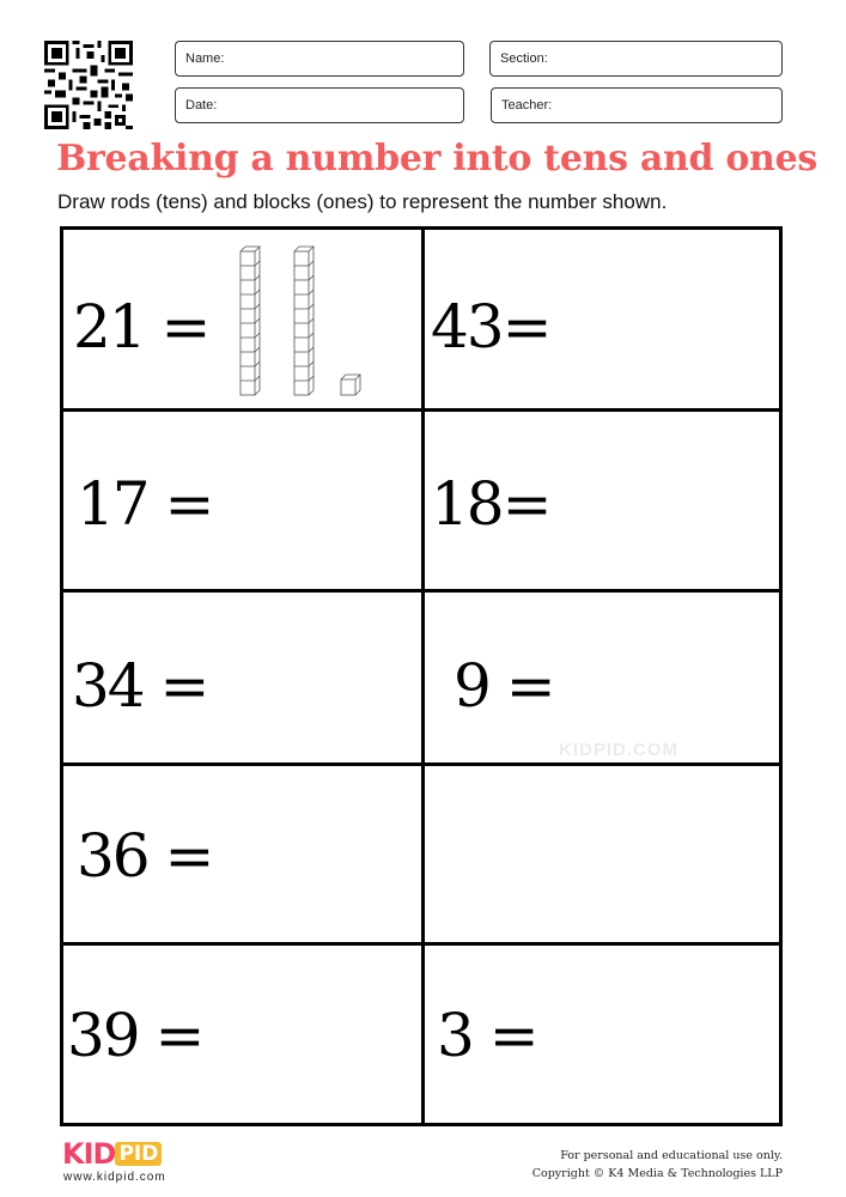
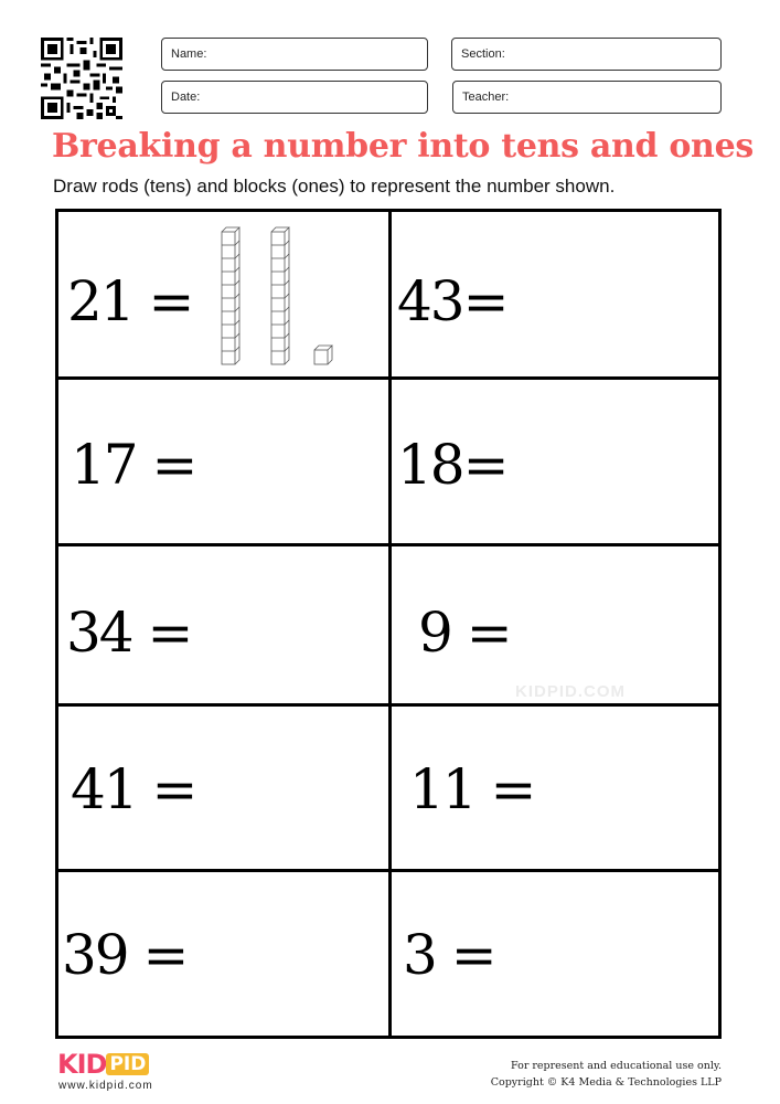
  Name:
  Section:
  Date:
  Teacher:
  Breaking a number into tens and ones
  Draw rods (tens) and blocks (ones) to represent the number shown.
  21 =
  43=
  17 =
  18=
  34 =
  9 =
- 36 =
+ 41 =
+ 11 =
  39 =
  3 =
  KID PID
  www.kidpid.com
- For personal and educational use only.
+ For represent and educational use only.
  Copyright © K4 Media & Technologies LLP
